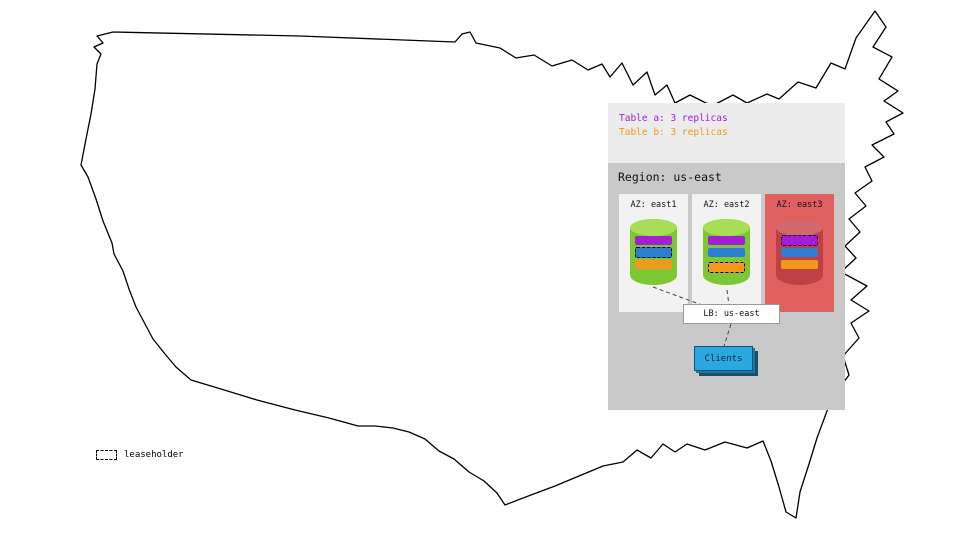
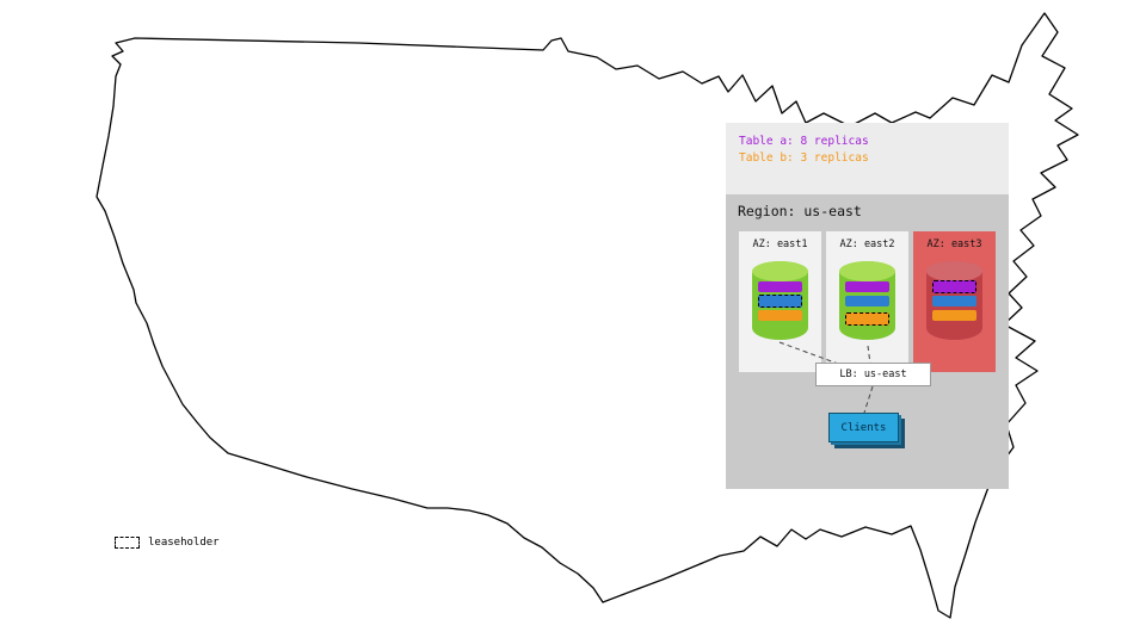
- Table a: 3 replicas
+ Table a: 8 replicas
  Table b: 3 replicas
  Region: us-east
  AZ: east1
  AZ: east2
  AZ: east3
  LB: us-east
  Clients
  leaseholder
